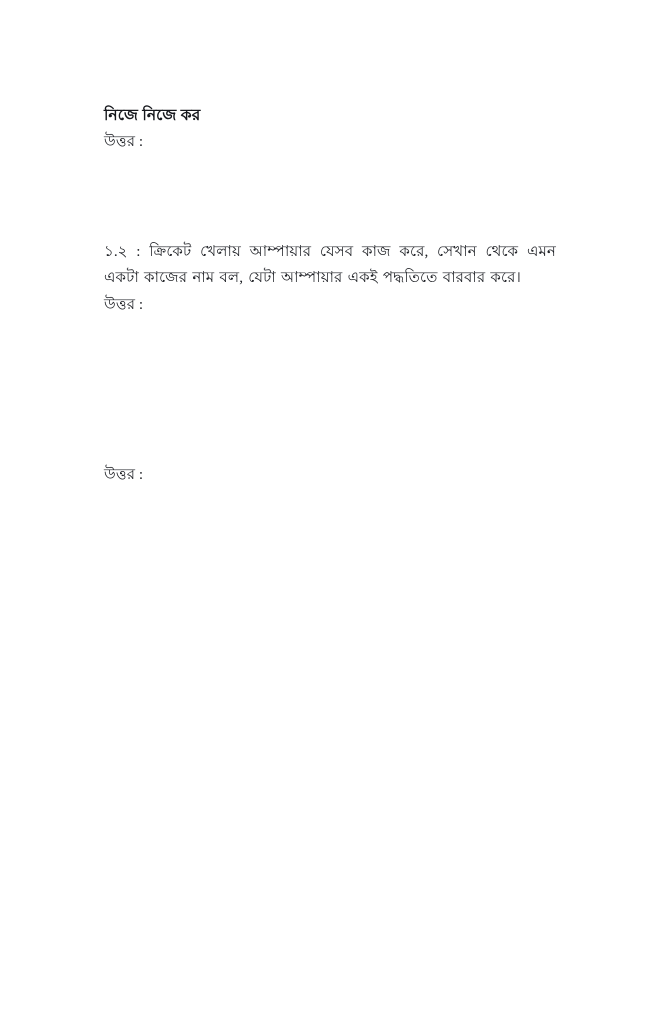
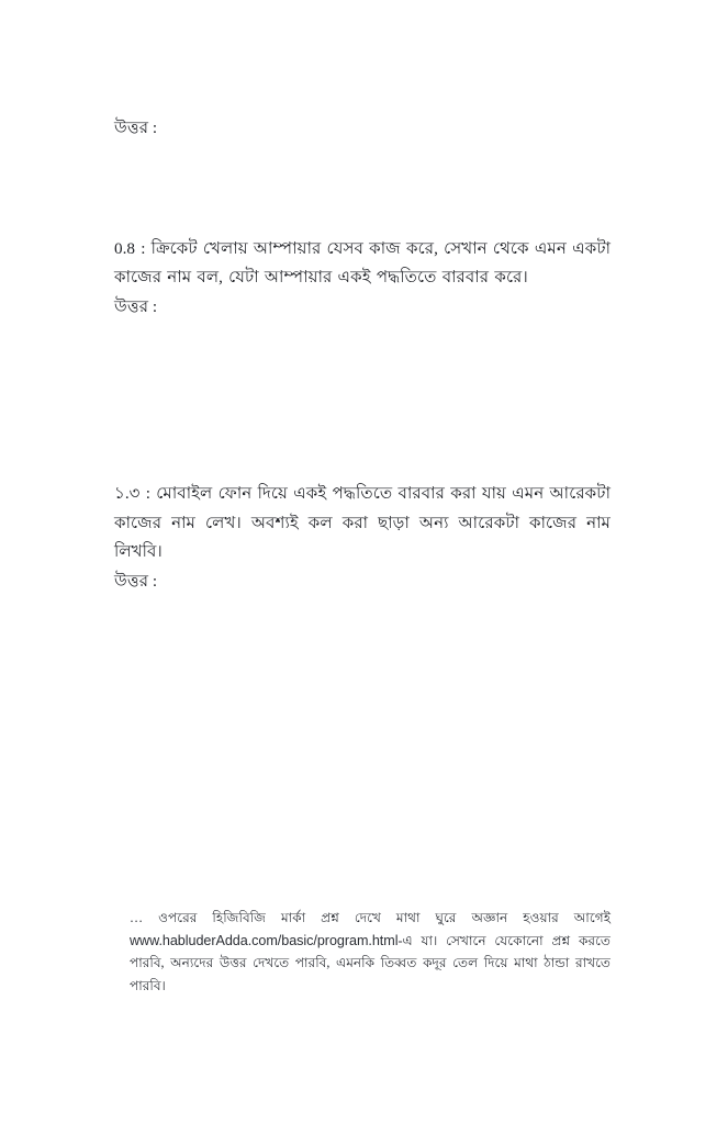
- নিজে নিজে কর
  উত্তর :
- ১.২ : ক্রিকেট খেলায় আম্পায়ার যেসব কাজ করে, সেখান থেকে এমন একটা কাজের নাম বল, যেটা আম্পায়ার একই পদ্ধতিতে বারবার করে।
+ 0.8 : ক্রিকেট খেলায় আম্পায়ার যেসব কাজ করে, সেখান থেকে এমন একটা কাজের নাম বল, যেটা আম্পায়ার একই পদ্ধতিতে বারবার করে।
  উত্তর :
+ ১.৩ : মোবাইল ফোন দিয়ে একই পদ্ধতিতে বারবার করা যায় এমন আরেকটা কাজের নাম লেখ। অবশ্যই কল করা ছাড়া অন্য আরেকটা কাজের নাম লিখবি।
  উত্তর :
+ … ওপরের হিজিবিজি মার্কা প্রশ্ন দেখে মাথা ঘুরে অজ্ঞান হওয়ার আগেই www.habluderAdda.com/basic/program.html-এ যা। সেখানে যেকোনো প্রশ্ন করতে পারবি, অন্যদের উত্তর দেখতে পারবি, এমনকি তিব্বত কদূর তেল দিয়ে মাথা ঠান্ডা রাখতে পারবি।
